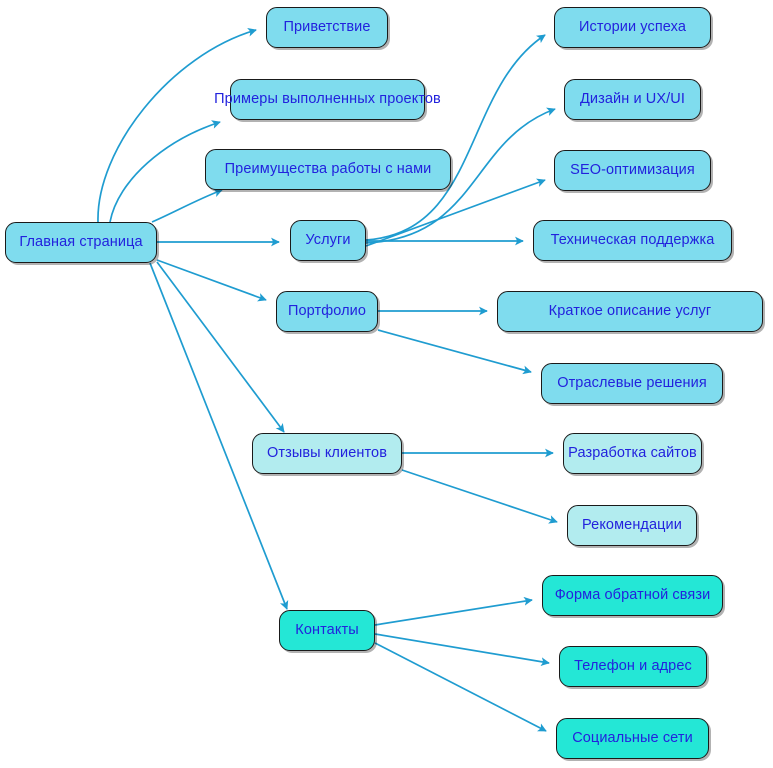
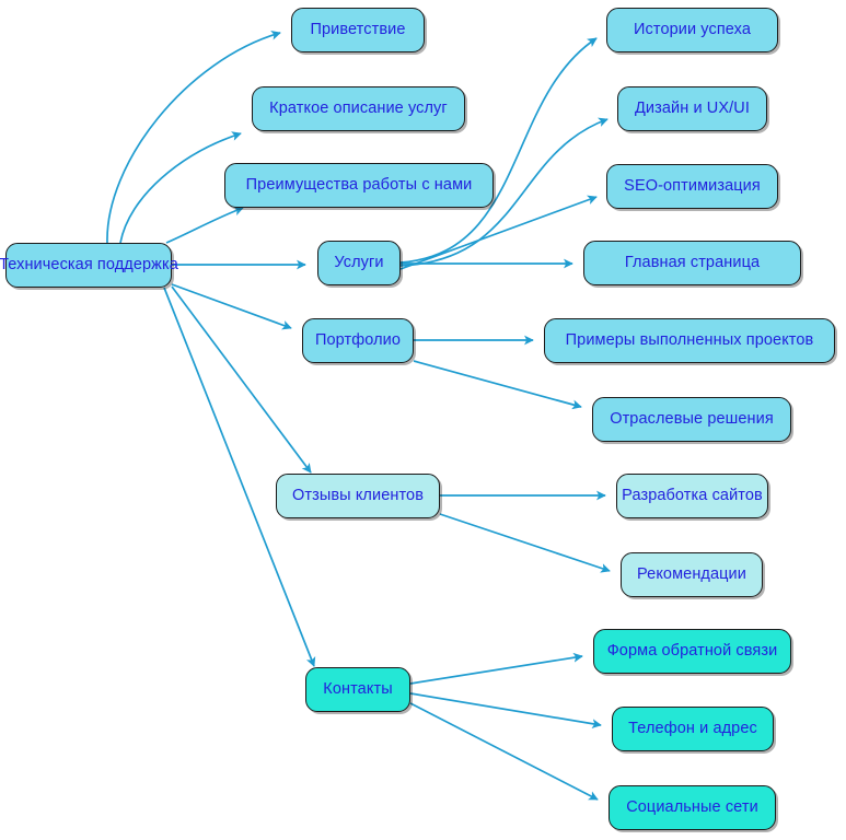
- Главная страница
+ Техническая поддержка
  Приветствие
- Примеры выполненных проектов
+ Краткое описание услуг
  Преимущества работы с нами
  Услуги
  Истории успеха
  Дизайн и UX/UI
  SEO-оптимизация
- Техническая поддержка
+ Главная страница
  Портфолио
- Краткое описание услуг
+ Примеры выполненных проектов
  Отраслевые решения
  Отзывы клиентов
  Разработка сайтов
  Рекомендации
  Контакты
  Форма обратной связи
  Телефон и адрес
  Социальные сети
